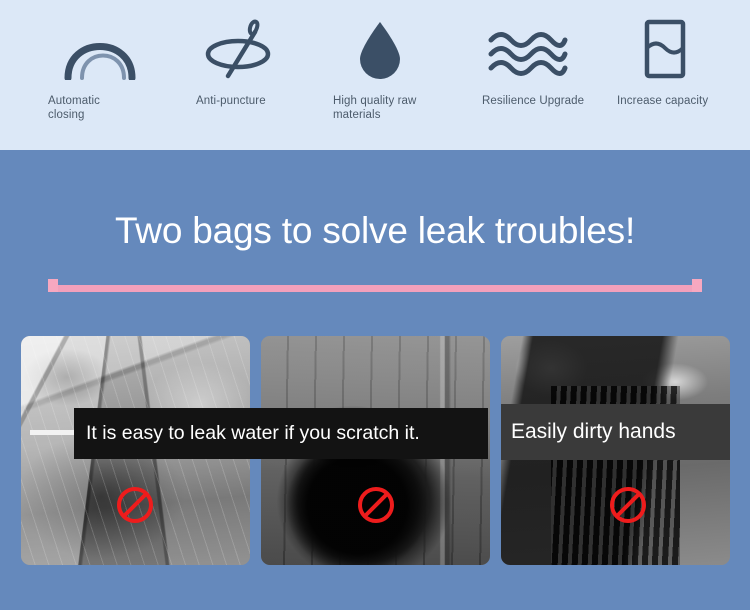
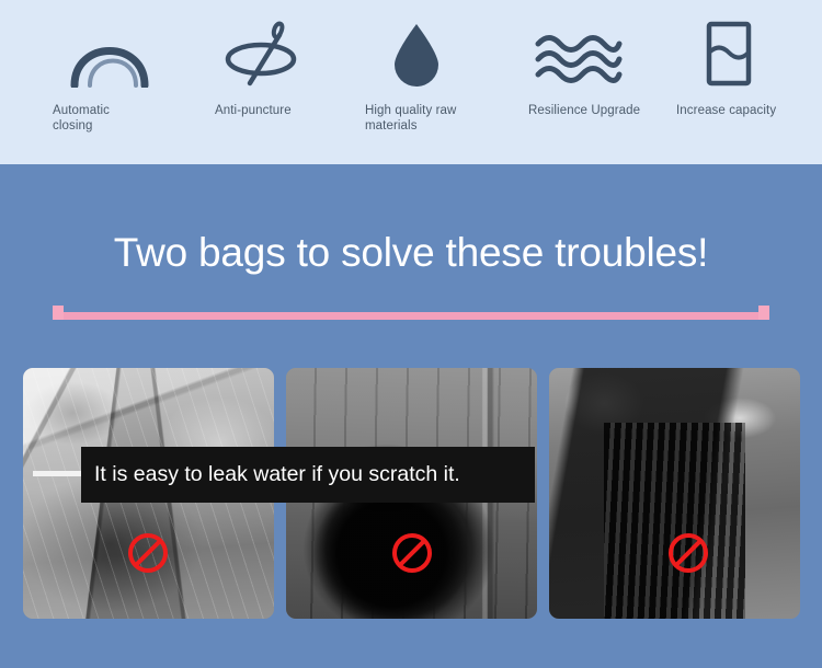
  Automatic
  closing
  Anti-puncture
  High quality raw
  materials
  Resilience Upgrade
  Increase capacity
- Two bags to solve leak troubles!
+ Two bags to solve these troubles!
  It is easy to leak water if you scratch it.
- Easily dirty hands
